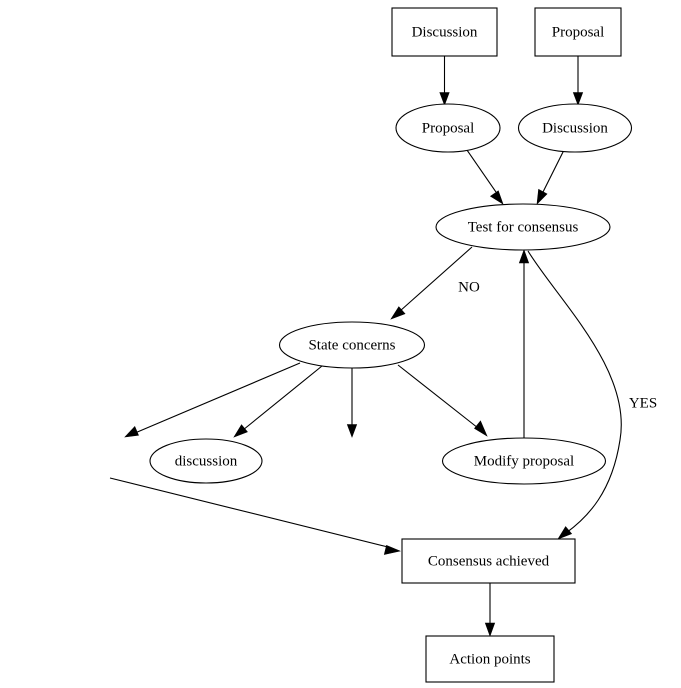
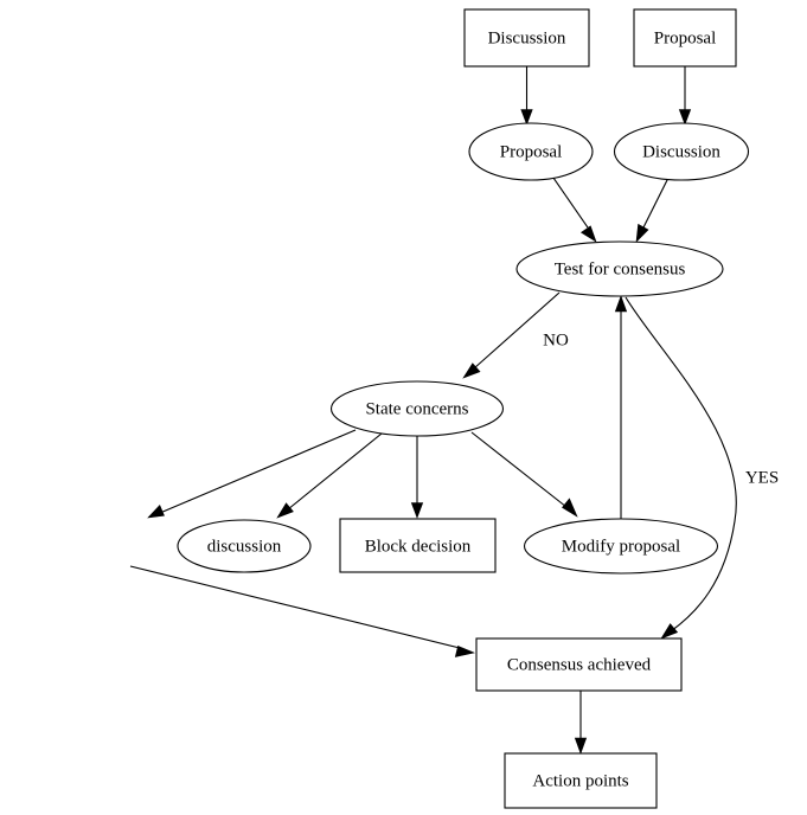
  NO
  YES
  Discussion
  Proposal
  Proposal
  Discussion
  Test for consensus
  State concerns
  discussion
+ Block decision
  Modify proposal
  Consensus achieved
  Action points
